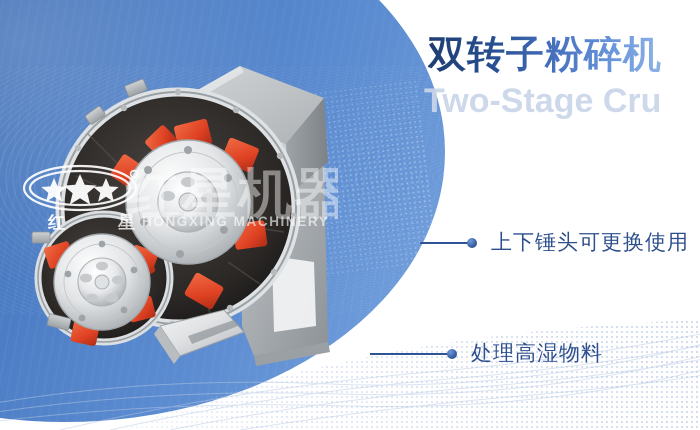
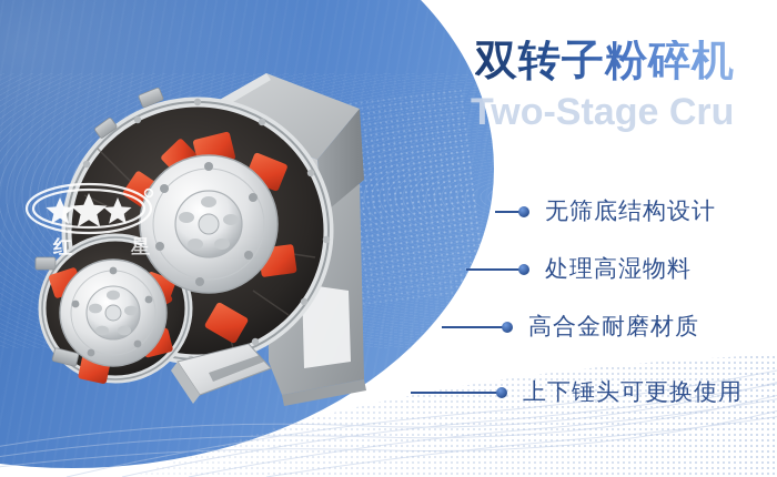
  红
  星
- HONGXING MACHINERY
- 红星机器
  双转子粉碎机
  Two-Stage Cru
+ 无筛底结构设计
- 上下锤头可更换使用
+ 处理高湿物料
+ 高合金耐磨材质
- 处理高湿物料
+ 上下锤头可更换使用
